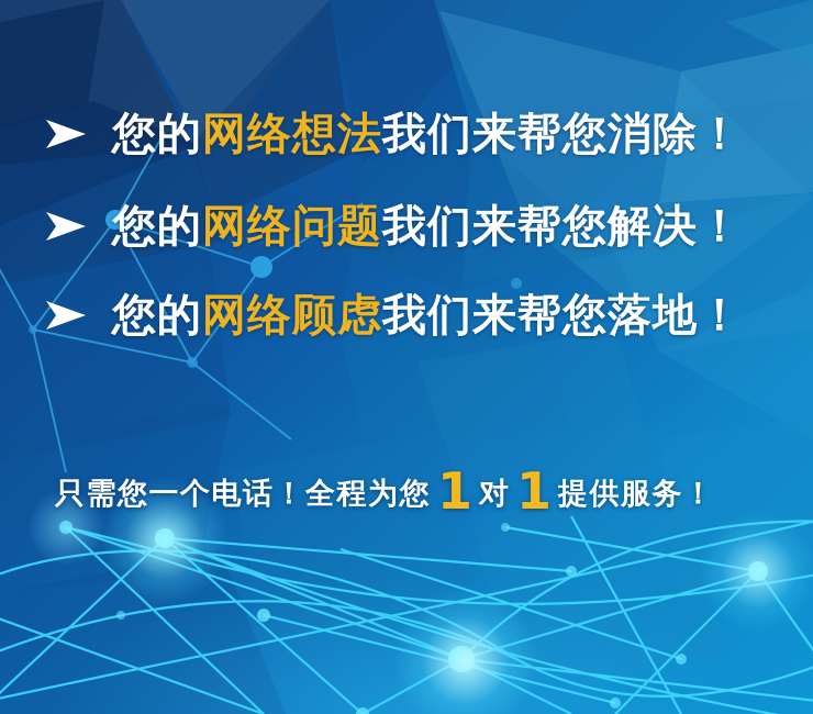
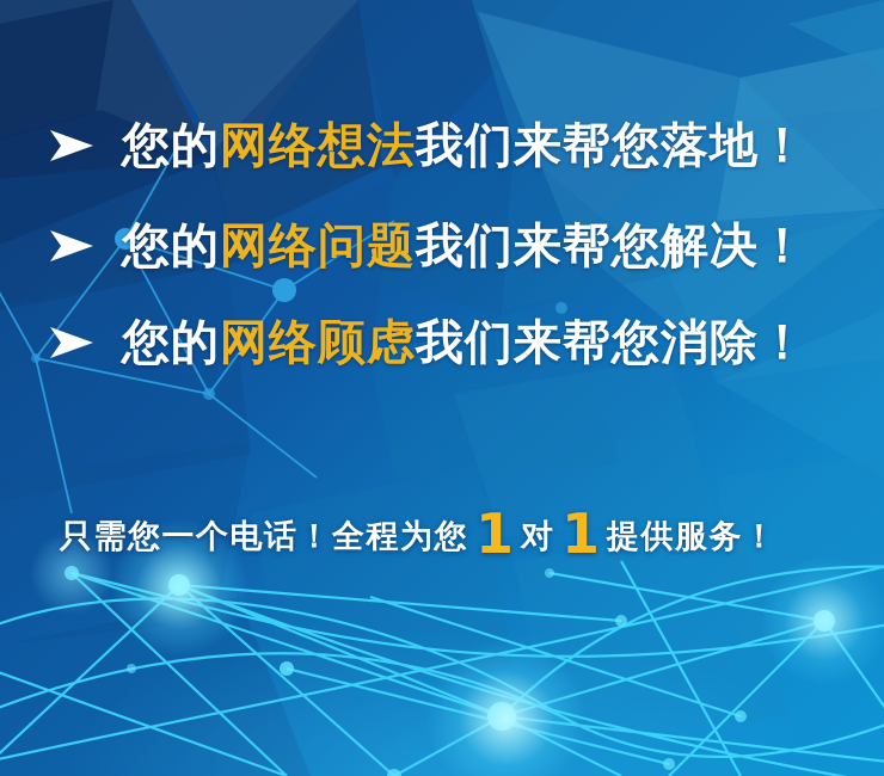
- 您的网络想法我们来帮您消除！
+ 您的网络想法我们来帮您落地！
  您的网络问题我们来帮您解决！
- 您的网络顾虑我们来帮您落地！
+ 您的网络顾虑我们来帮您消除！
  只需您一个电话！全程为您 1 对 1 提供服务！
